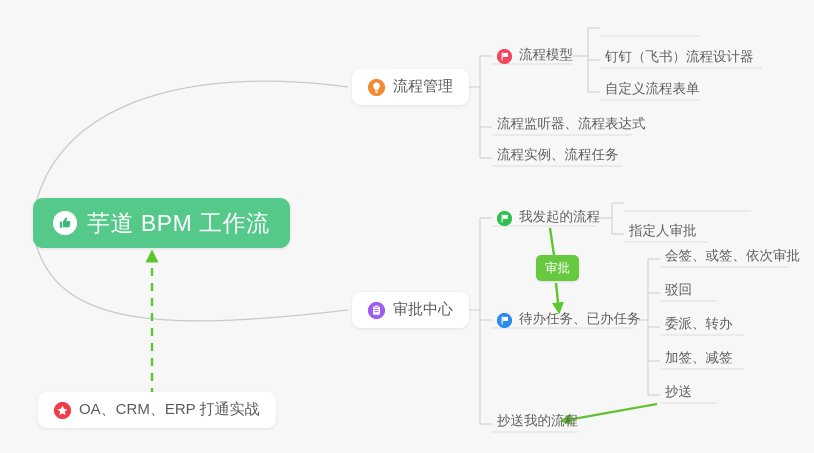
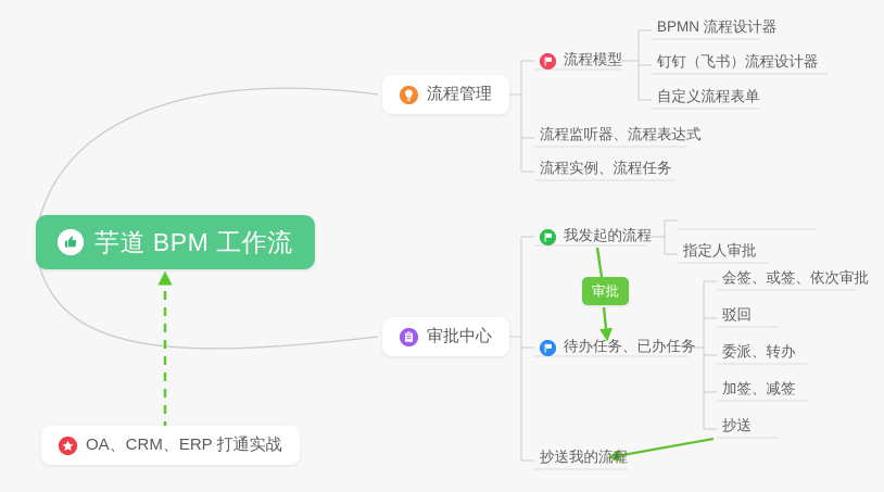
  芋道 BPM 工作流
  OA、CRM、ERP 打通实战
  流程管理
  流程模型
+ BPMN 流程设计器
  钉钉（飞书）流程设计器
  自定义流程表单
  流程监听器、流程表达式
  流程实例、流程任务
  审批中心
  我发起的流程
  指定人审批
  审批
  待办任务、已办任务
  会签、或签、依次审批
  驳回
  委派、转办
  加签、减签
  抄送
  抄送我的流程
